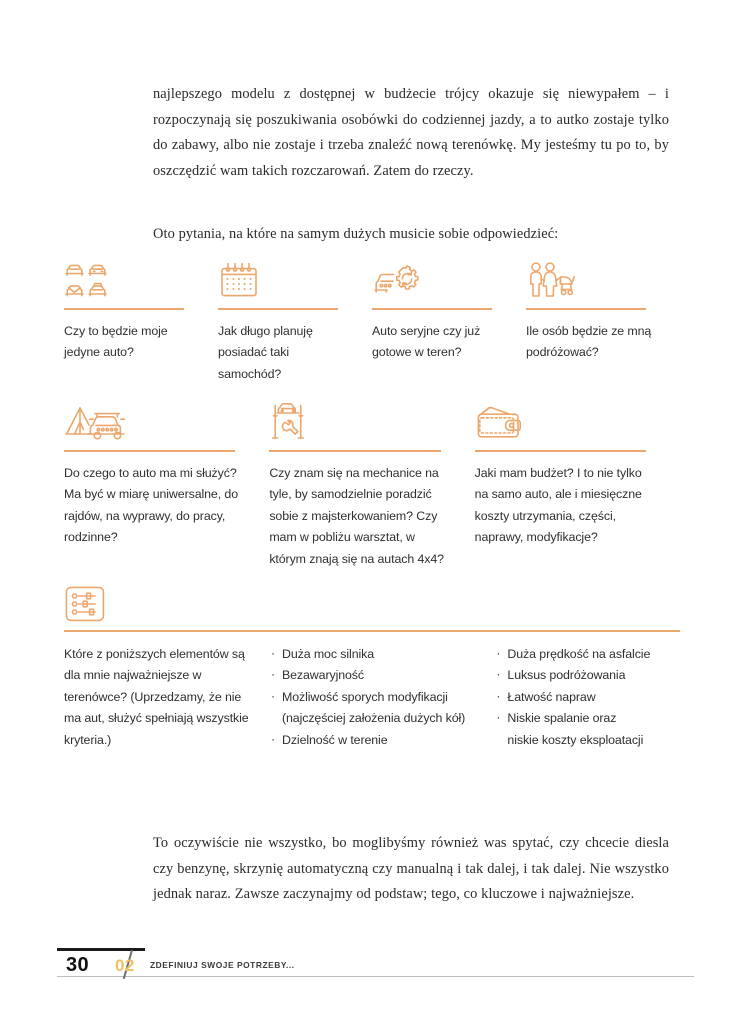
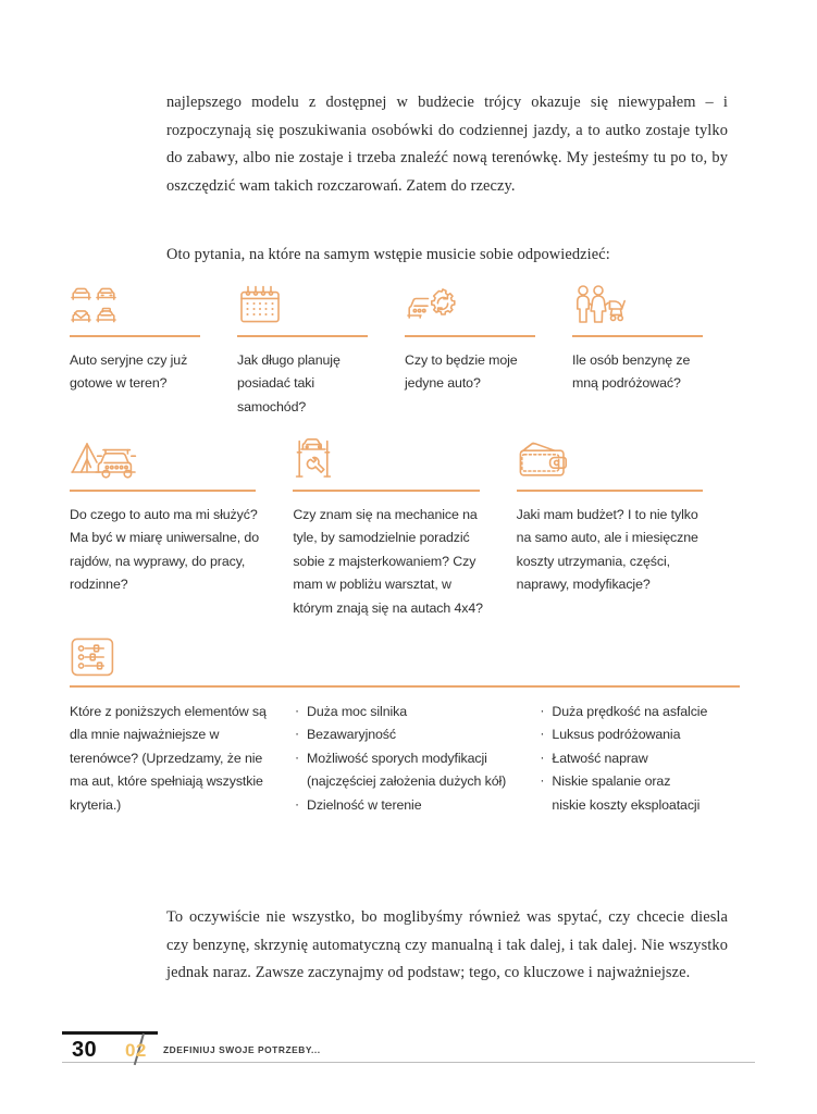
  najlepszego modelu z dostępnej w budżecie trójcy okazuje się niewypałem – i rozpoczynają się poszukiwania osobówki do codziennej jazdy, a to autko zostaje tylko do zabawy, albo nie zostaje i trzeba znaleźć nową terenówkę. My jesteśmy tu po to, by oszczędzić wam takich rozczarowań. Zatem do rzeczy.
- Oto pytania, na które na samym dużych musicie sobie odpowiedzieć:
+ Oto pytania, na które na samym wstępie musicie sobie odpowiedzieć:
- Czy to będzie moje jedyne auto?
+ Auto seryjne czy już gotowe w teren?
  Jak długo planuję posiadać taki samochód?
- Auto seryjne czy już gotowe w teren?
+ Czy to będzie moje jedyne auto?
- Ile osób będzie ze mną podróżować?
+ Ile osób benzynę ze mną podróżować?
  Do czego to auto ma mi służyć? Ma być w miarę uniwersalne, do rajdów, na wyprawy, do pracy, rodzinne?
  Czy znam się na mechanice na tyle, by samodzielnie poradzić sobie z majsterkowaniem? Czy mam w pobliżu warsztat, w którym znają się na autach 4x4?
  Jaki mam budżet? I to nie tylko na samo auto, ale i miesięczne koszty utrzymania, części, naprawy, modyfikacje?
- Które z poniższych elementów są dla mnie najważniejsze w terenówce? (Uprzedzamy, że nie ma aut, służyć spełniają wszystkie kryteria.)
+ Które z poniższych elementów są dla mnie najważniejsze w terenówce? (Uprzedzamy, że nie ma aut, które spełniają wszystkie kryteria.)
  Duża moc silnika
  Bezawaryjność
  Możliwość sporych modyfikacji
  (najczęściej założenia dużych kół)
  Dzielność w terenie
  Duża prędkość na asfalcie
  Luksus podróżowania
  Łatwość napraw
  Niskie spalanie oraz
  niskie koszty eksploatacji
  To oczywiście nie wszystko, bo moglibyśmy również was spytać, czy chcecie diesla czy benzynę, skrzynię automatyczną czy manualną i tak dalej, i tak dalej. Nie wszystko jednak naraz. Zawsze zaczynajmy od podstaw; tego, co kluczowe i najważniejsze.
  30
  02
  ZDEFINIUJ SWOJE POTRZEBY...
